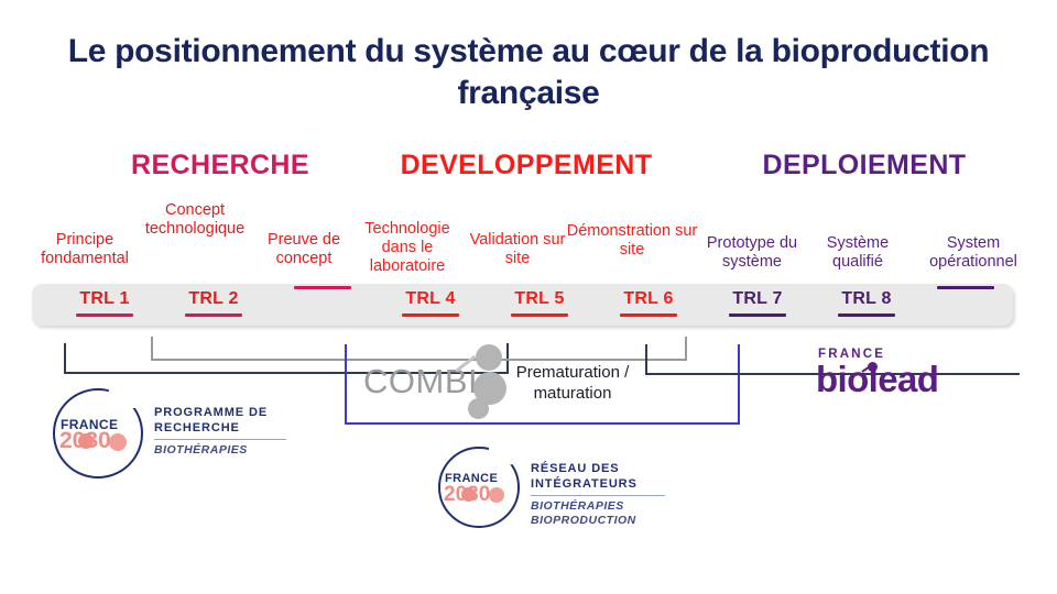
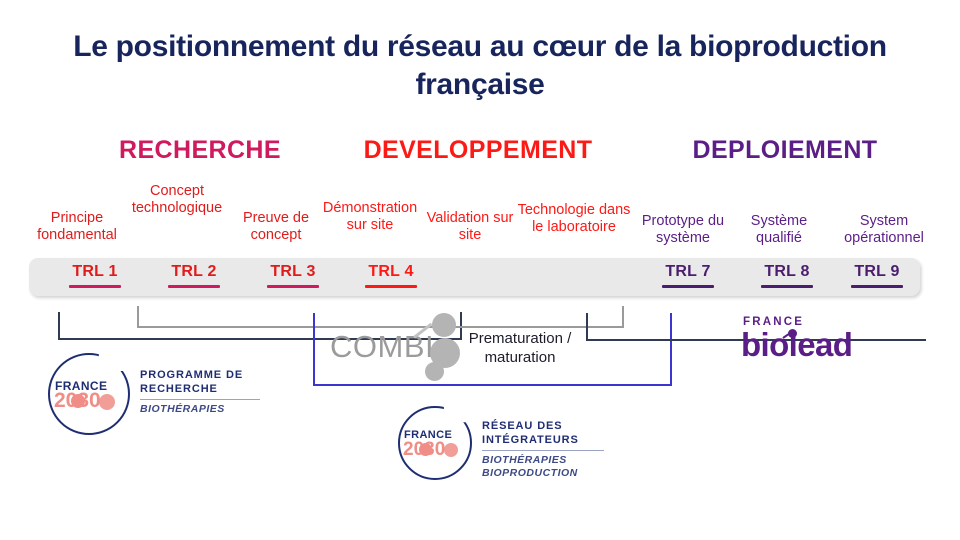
- Le positionnement du système au cœur de la bioproduction française
+ Le positionnement du réseau au cœur de la bioproduction française
  RECHERCHE
  DEVELOPPEMENT
  DEPLOIEMENT
  Principe fondamental
  Concept technologique
  Preuve de concept
- Technologie dans le laboratoire
+ Démonstration sur site
  Validation sur site
- Démonstration sur site
+ Technologie dans le laboratoire
  Prototype du système
  Système qualifié
  System opérationnel
  TRL 1
  TRL 2
+ TRL 3
  TRL 4
- TRL 5
- TRL 6
  TRL 7
  TRL 8
+ TRL 9
  Prematuration / maturation
  COMBI
  FRANCE
  PROGRAMME DE RECHERCHE
  BIOTHÉRAPIES
  FRANCE
  RÉSEAU DES INTÉGRATEURS
  BIOTHÉRAPIES BIOPRODUCTION
  FRANCE
  biolead
